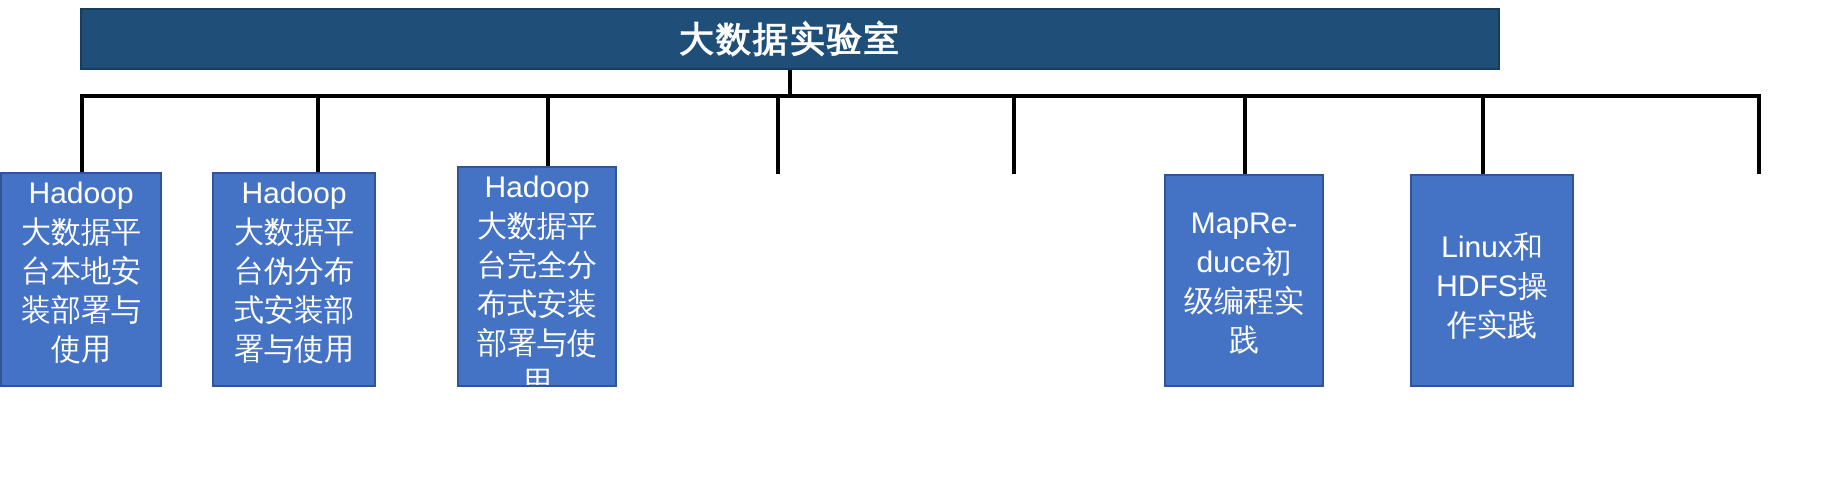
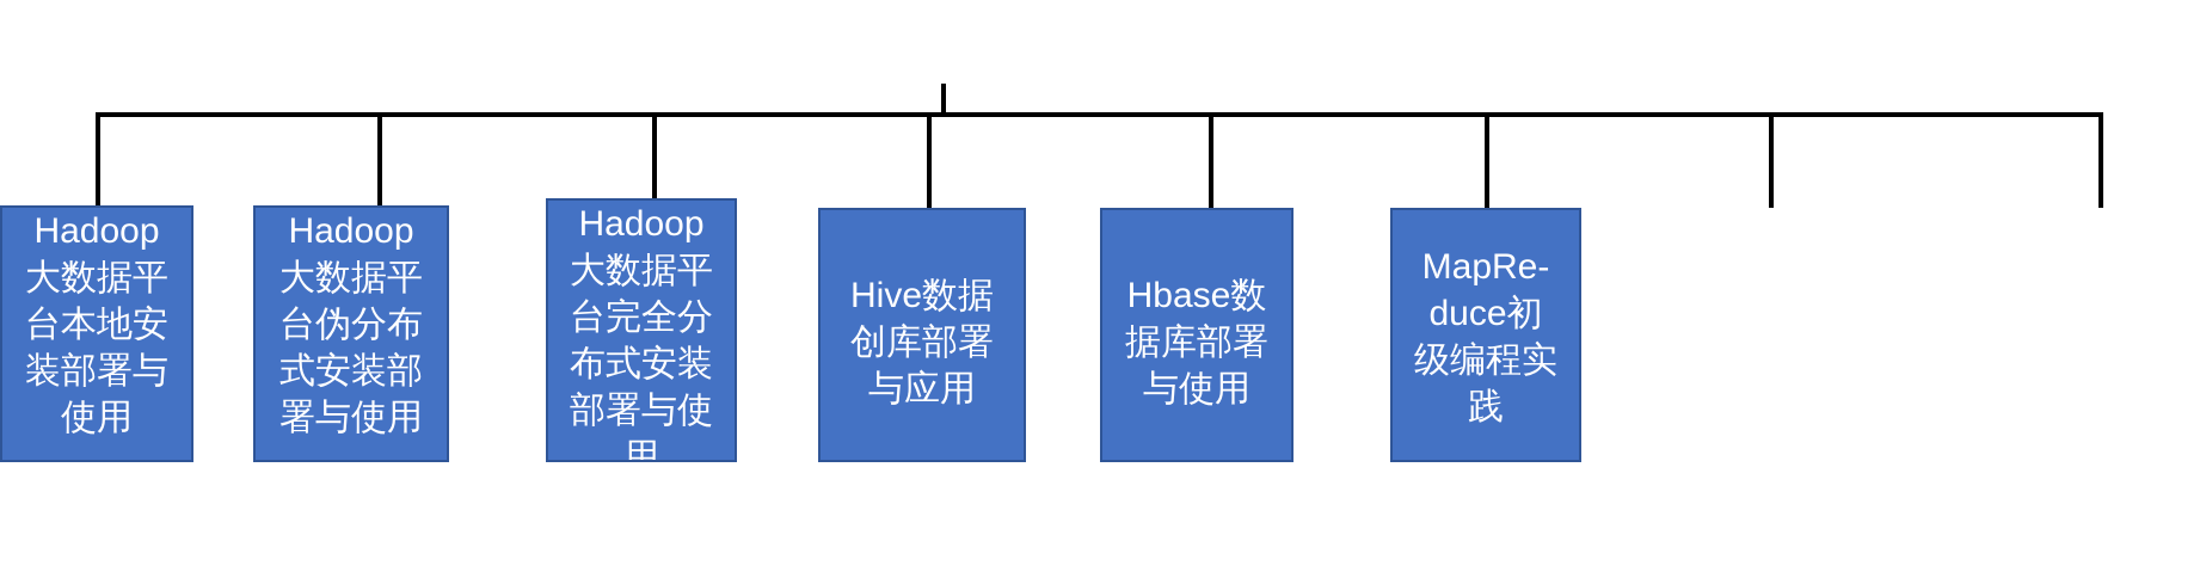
- 大数据实验室
  Hadoop
  大数据平
  台本地安
  装部署与
  使用
  Hadoop
  大数据平
  台伪分布
  式安装部
  署与使用
  Hadoop
  大数据平
  台完全分
  布式安装
  部署与使
  用
+ Hive数据
+ 创库部署
+ 与应用
+ Hbase数
+ 据库部署
+ 与使用
  MapRe-
  duce初
  级编程实
  践
- Linux和
- HDFS操
- 作实践
